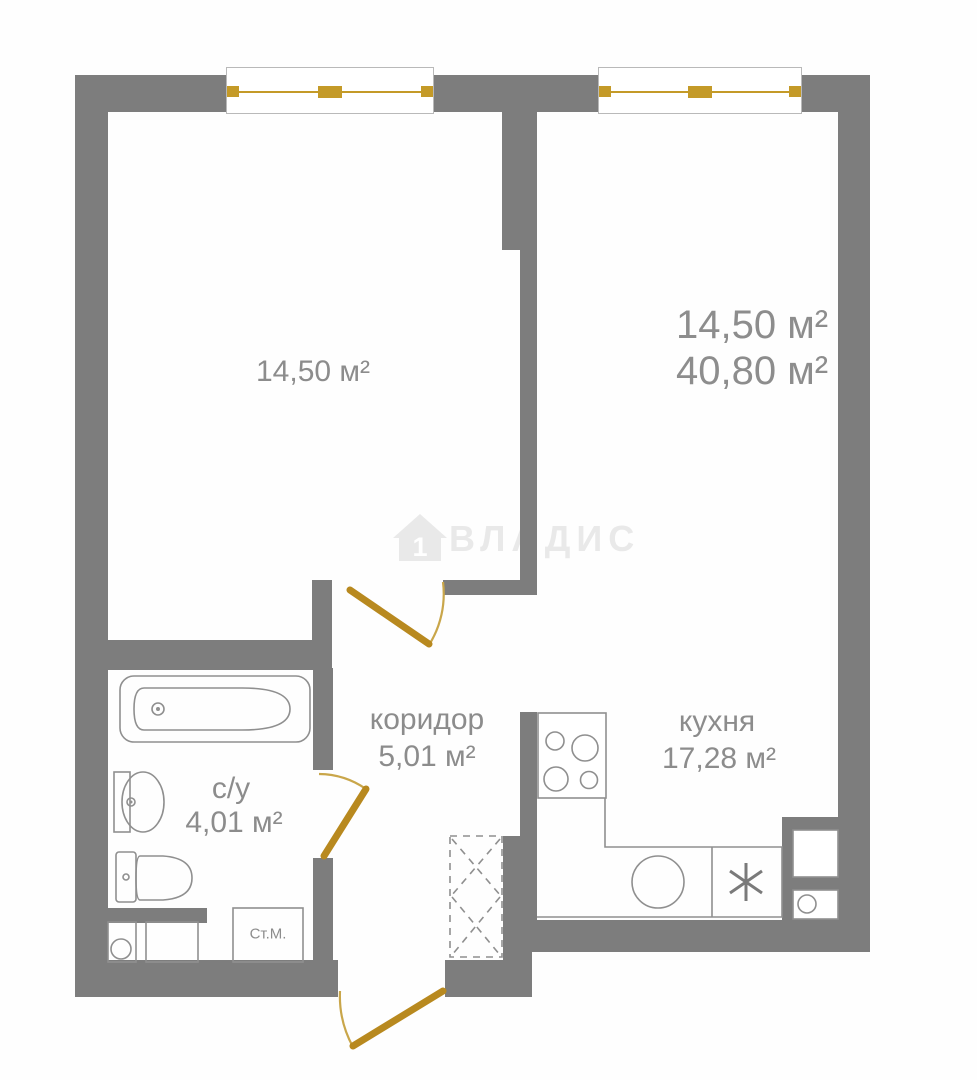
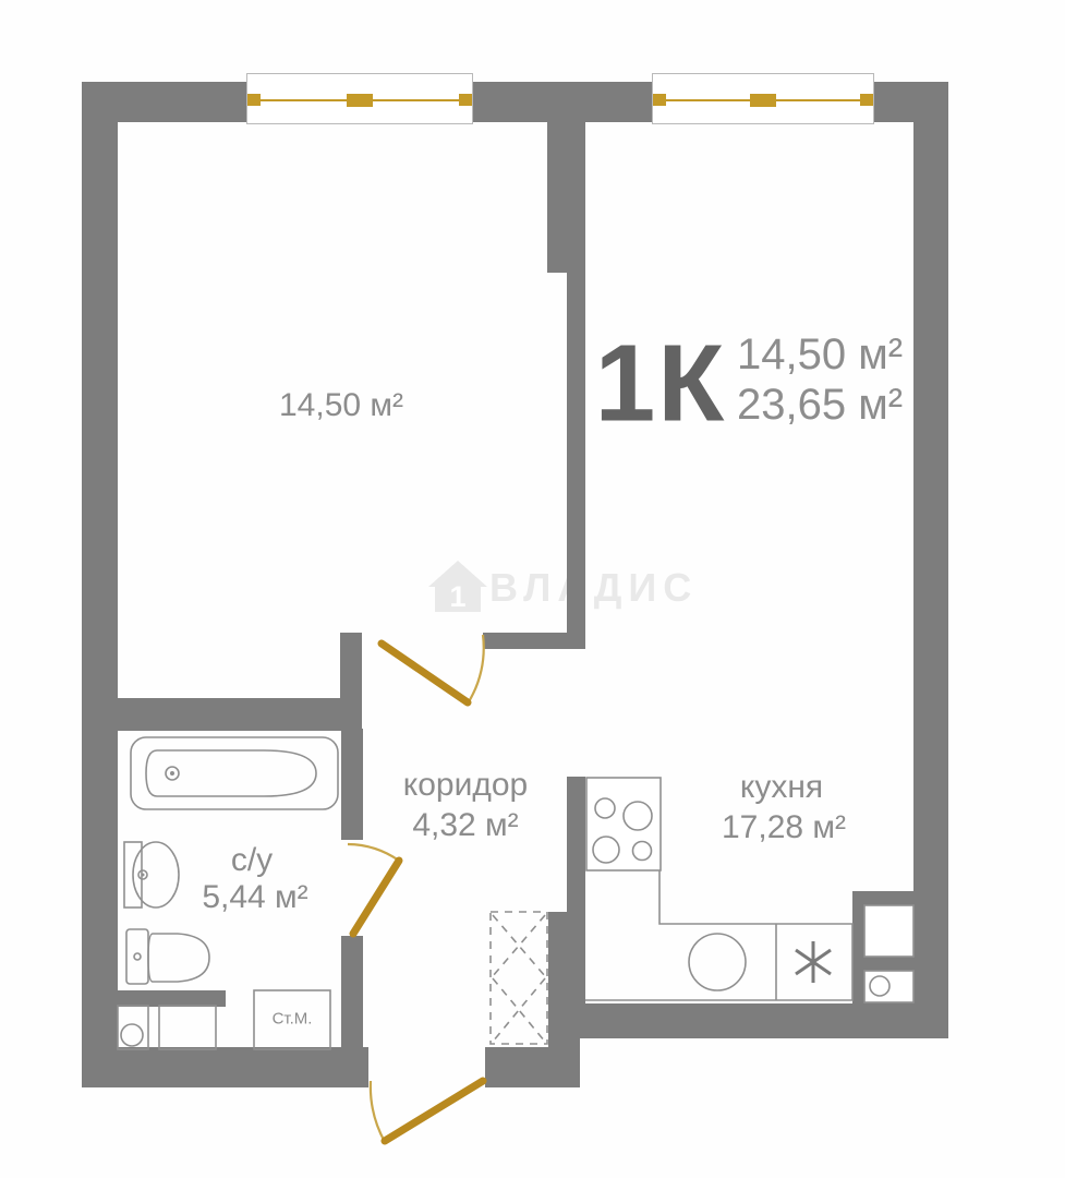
  ВЛДИС
  14,50 м²
+ 1К
  14,50 м²
- 40,80 м²
+ 23,65 м²
  коридор
- 5,01 м²
+ 4,32 м²
  кухня
  17,28 м²
  с/у
- 4,01 м²
+ 5,44 м²
  Ст.М.
